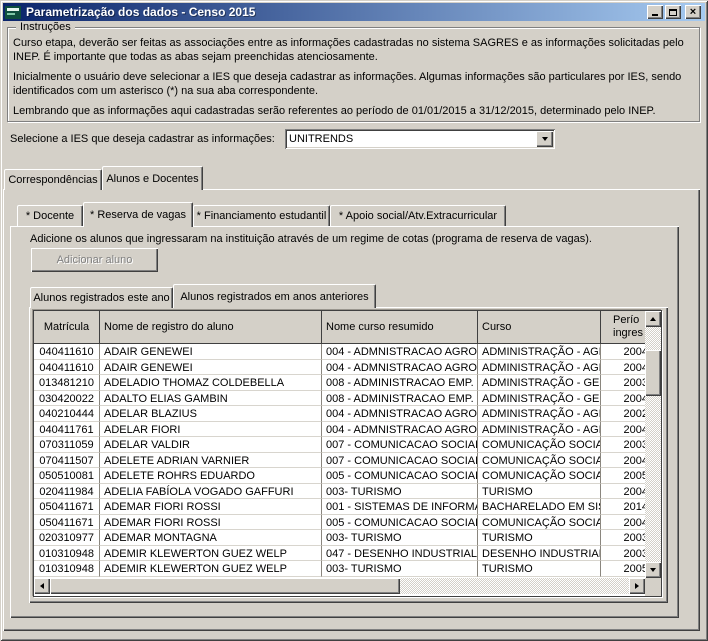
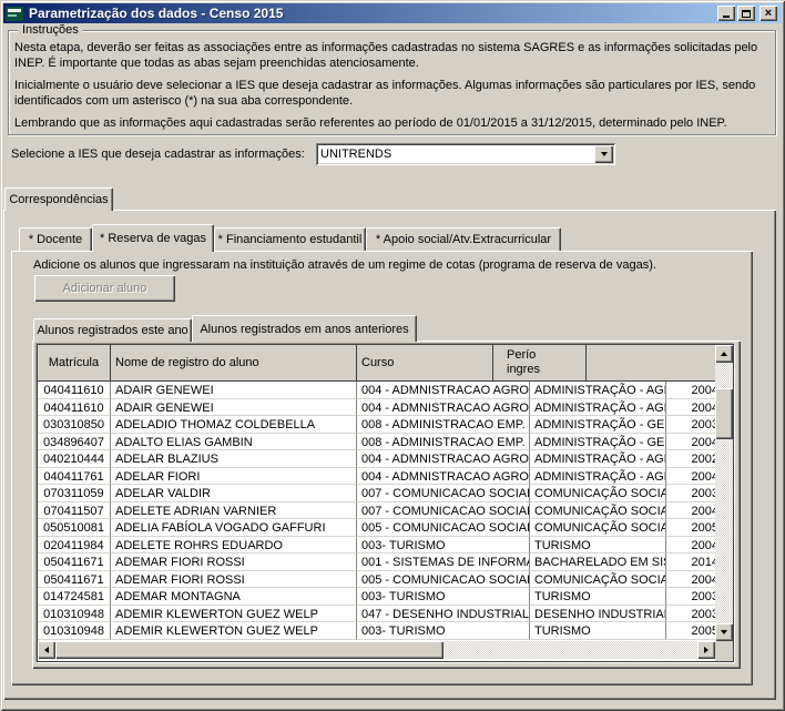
  Parametrização dos dados - Censo 2015
  ×
  Instruções
- Curso etapa, deverão ser feitas as associações entre as informações cadastradas no sistema SAGRES e as informações solicitadas pelo INEP. É importante que todas as abas sejam preenchidas atenciosamente.
+ Nesta etapa, deverão ser feitas as associações entre as informações cadastradas no sistema SAGRES e as informações solicitadas pelo INEP. É importante que todas as abas sejam preenchidas atenciosamente.
  Inicialmente o usuário deve selecionar a IES que deseja cadastrar as informações. Algumas informações são particulares por IES, sendo identificados com um asterisco (*) na sua aba correspondente.
  Lembrando que as informações aqui cadastradas serão referentes ao período de 01/01/2015 a 31/12/2015, determinado pelo INEP.
  Selecione a IES que deseja cadastrar as informações:
  UNITRENDS
  Correspondências
- Alunos e Docentes
  * Docente
  * Reserva de vagas
  * Financiamento estudantil
  * Apoio social/Atv.Extracurricular
  Adicione os alunos que ingressaram na instituição através de um regime de cotas (programa de reserva de vagas).
  Adicionar aluno
  Alunos registrados este ano
  Alunos registrados em anos anteriores
  Matrícula
  Nome de registro do aluno
- Nome curso resumido
  Curso
  Perío
  ingres
  040411610
  ADAIR GENEWEI
  004 - ADMNISTRACAO AGRO
  ADMINISTRAÇÃO - AG
  200
  040411610
  ADAIR GENEWEI
  004 - ADMNISTRACAO AGRO
  ADMINISTRAÇÃO - AG
  200
- 013481210
+ 030310850
  ADELADIO THOMAZ COLDEBELLA
  008 - ADMINISTRACAO EMP.
  ADMINISTRAÇÃO - GE
  200
- 030420022
+ 034896407
  ADALTO ELIAS GAMBIN
  008 - ADMINISTRACAO EMP.
  ADMINISTRAÇÃO - GE
  200
  040210444
  ADELAR BLAZIUS
  004 - ADMNISTRACAO AGRO
  ADMINISTRAÇÃO - AG
  200
  040411761
  ADELAR FIORI
  004 - ADMNISTRACAO AGRO
  ADMINISTRAÇÃO - AG
  200
  070311059
  ADELAR VALDIR
  007 - COMUNICACAO SOCIA
  COMUNICAÇÃO SOCIA
  200
  070411507
  ADELETE ADRIAN VARNIER
  007 - COMUNICACAO SOCIA
  COMUNICAÇÃO SOCIA
  200
  050510081
- ADELETE ROHRS EDUARDO
+ ADELIA FABÍOLA VOGADO GAFFURI
  005 - COMUNICACAO SOCIA
  COMUNICAÇÃO SOCIA
  200
  020411984
- ADELIA FABÍOLA VOGADO GAFFURI
+ ADELETE ROHRS EDUARDO
  003- TURISMO
  TURISMO
  200
  050411671
  ADEMAR FIORI ROSSI
  001 - SISTEMAS DE INFORM
  BACHARELADO EM SI
  201
  050411671
  ADEMAR FIORI ROSSI
  005 - COMUNICACAO SOCIA
  COMUNICAÇÃO SOCIA
  200
- 020310977
+ 014724581
  ADEMAR MONTAGNA
  003- TURISMO
  TURISMO
  200
  010310948
  ADEMIR KLEWERTON GUEZ WELP
  047 - DESENHO INDUSTRIAL
  DESENHO INDUSTRIA
  200
  010310948
  ADEMIR KLEWERTON GUEZ WELP
  003- TURISMO
  TURISMO
  200
